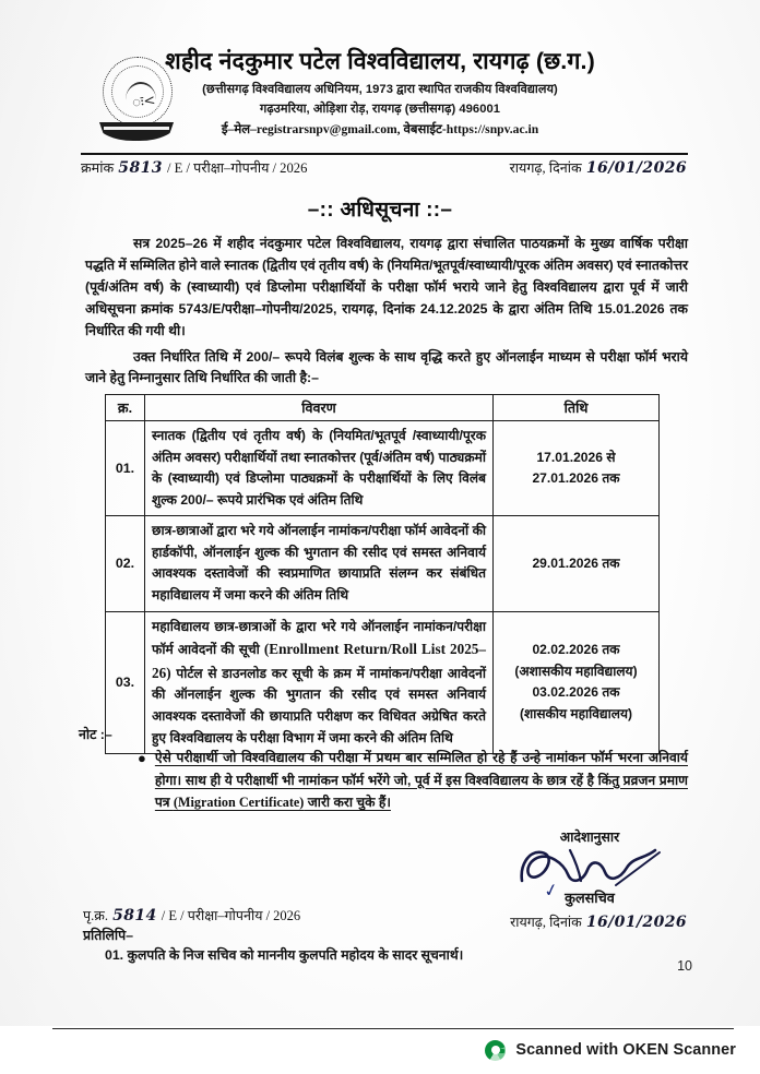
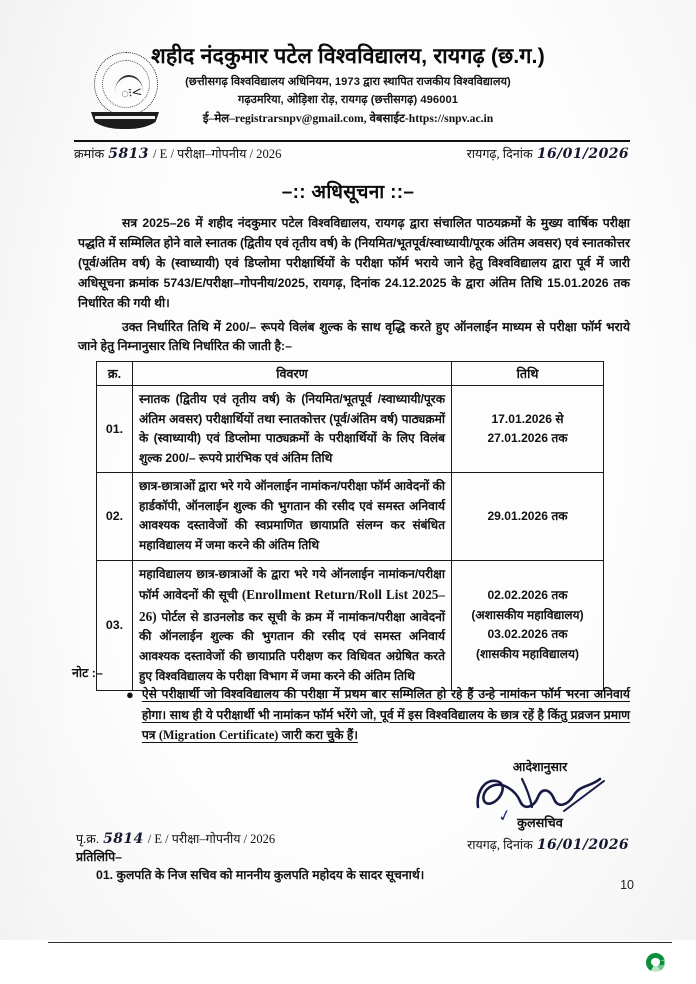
- Scanned with OKEN Scanner
